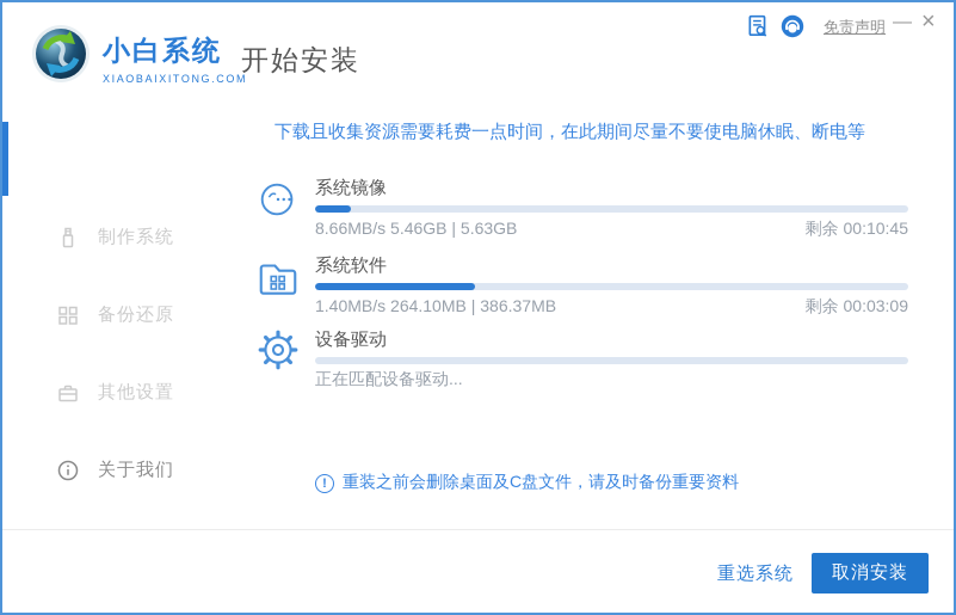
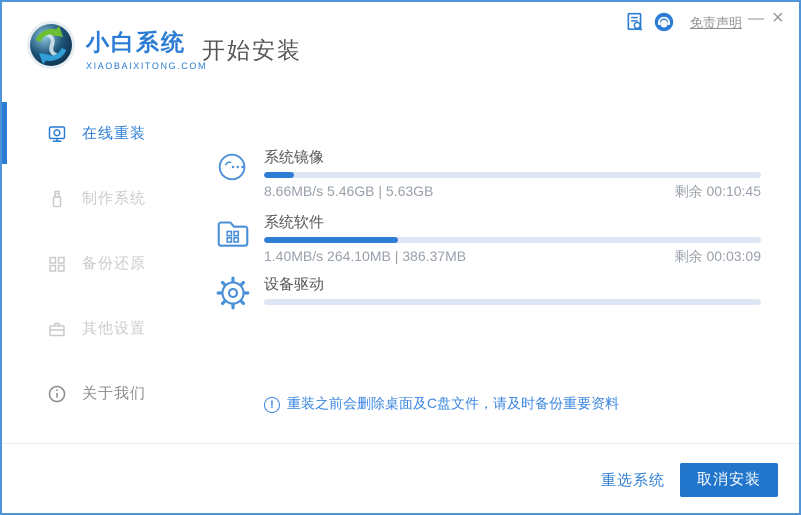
  小白系统
  XIAOBAIXITONG.COM
  开始安装
  免责声明
  —
  ×
+ 在线重装
  制作系统
  备份还原
  其他设置
  关于我们
- 下载且收集资源需要耗费一点时间，在此期间尽量不要使电脑休眠、断电等
  系统镜像
  8.66MB/s 5.46GB | 5.63GB
  剩余 00:10:45
  系统软件
  1.40MB/s 264.10MB | 386.37MB
  剩余 00:03:09
  设备驱动
- 正在匹配设备驱动...
  重装之前会删除桌面及C盘文件，请及时备份重要资料
  重选系统
  取消安装
